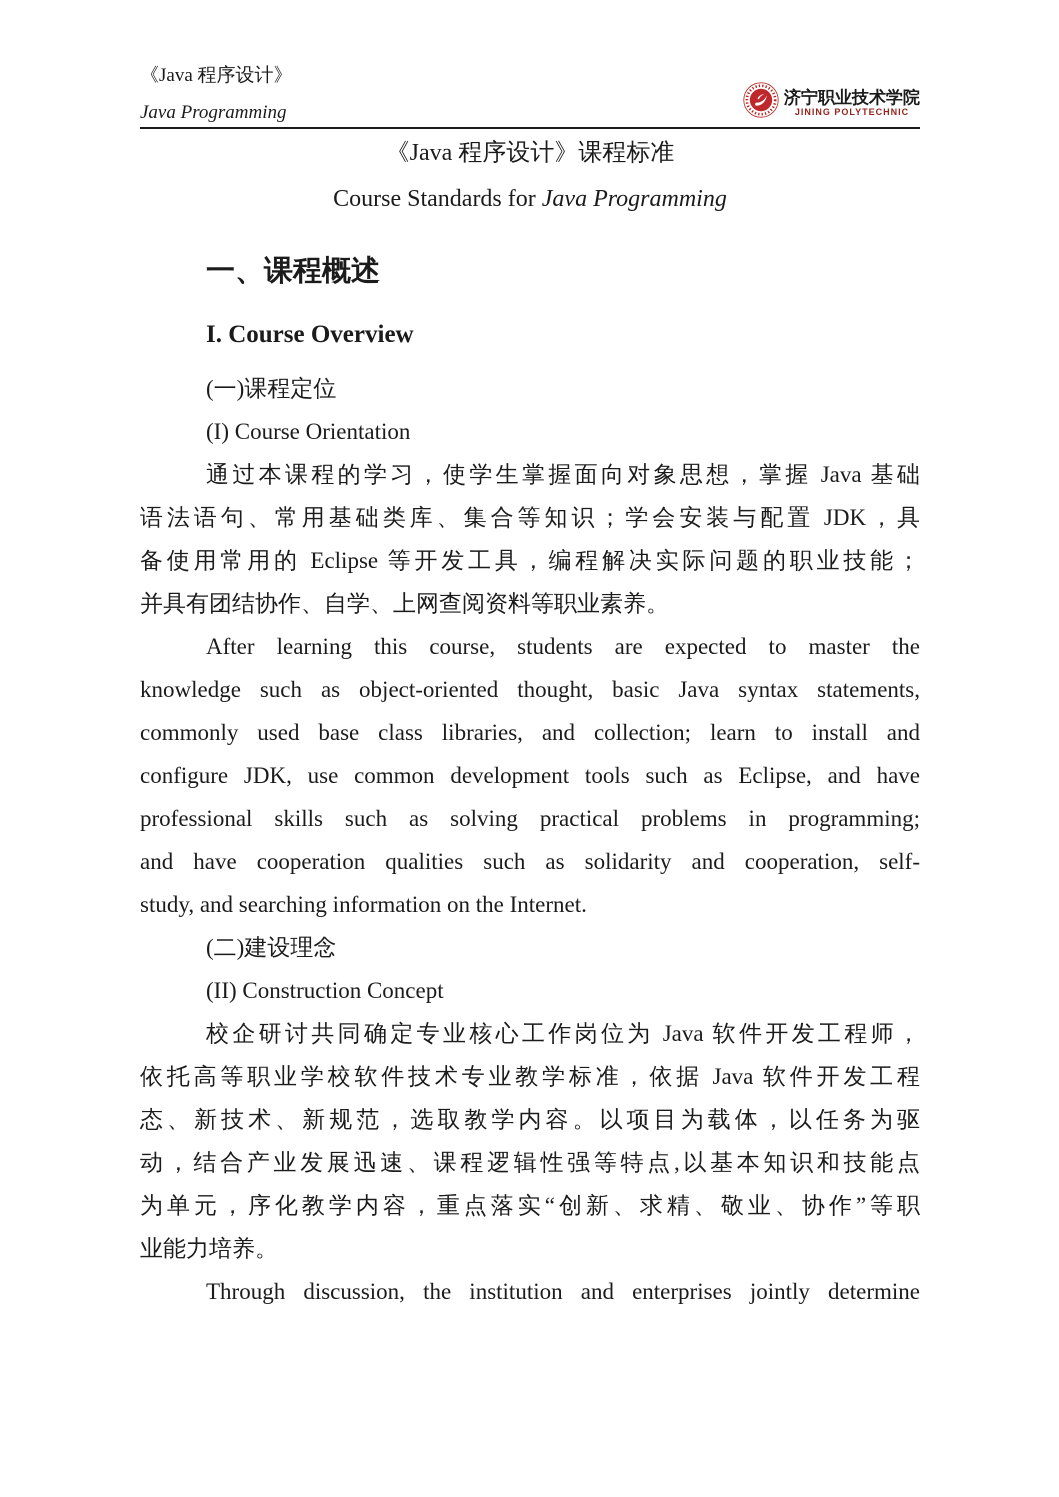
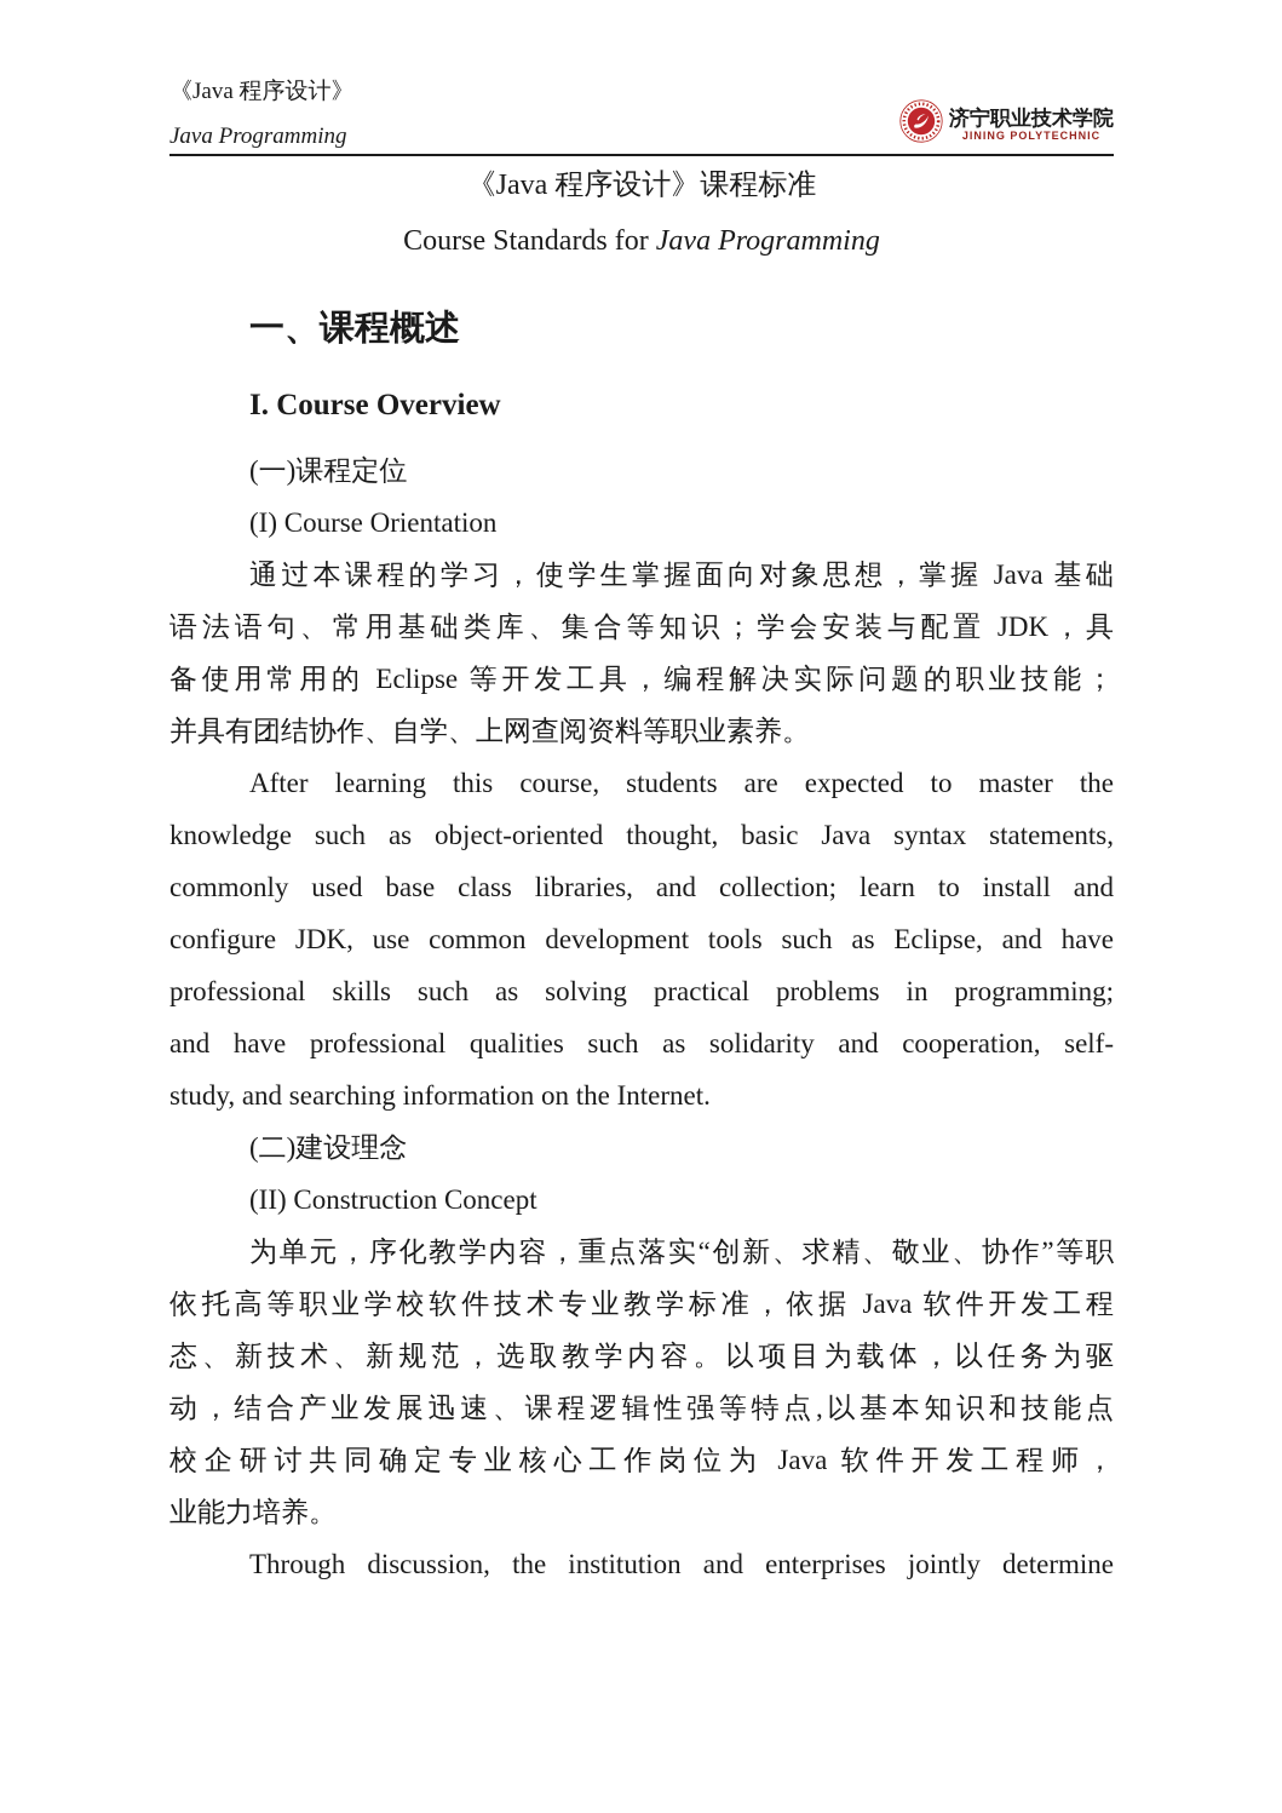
  《Java 程序设计》
  Java Programming
  济宁职业技术学院
  JINING POLYTECHNIC
  《Java 程序设计》课程标准
  Course Standards for Java Programming
  一、课程概述
  I. Course Overview
  (一)课程定位
  (I) Course Orientation
  通过本课程的学习，使学生掌握面向对象思想，掌握 Java 基础
  语法语句、常用基础类库、集合等知识；学会安装与配置 JDK，具
  备使用常用的 Eclipse 等开发工具，编程解决实际问题的职业技能；
  并具有团结协作、自学、上网查阅资料等职业素养。
  After learning this course, students are expected to master the
  knowledge such as object-oriented thought, basic Java syntax statements,
  commonly used base class libraries, and collection; learn to install and
  configure JDK, use common development tools such as Eclipse, and have
  professional skills such as solving practical problems in programming;
- and have cooperation qualities such as solidarity and cooperation, self-
+ and have professional qualities such as solidarity and cooperation, self-
  study, and searching information on the Internet.
  (二)建设理念
  (II) Construction Concept
- 校企研讨共同确定专业核心工作岗位为 Java 软件开发工程师，
+ 为单元，序化教学内容，重点落实“创新、求精、敬业、协作”等职
  依托高等职业学校软件技术专业教学标准，依据 Java 软件开发工程
  态、新技术、新规范，选取教学内容。以项目为载体，以任务为驱
  动，结合产业发展迅速、课程逻辑性强等特点,以基本知识和技能点
- 为单元，序化教学内容，重点落实“创新、求精、敬业、协作”等职
+ 校企研讨共同确定专业核心工作岗位为 Java 软件开发工程师，
  业能力培养。
  Through discussion, the institution and enterprises jointly determine
